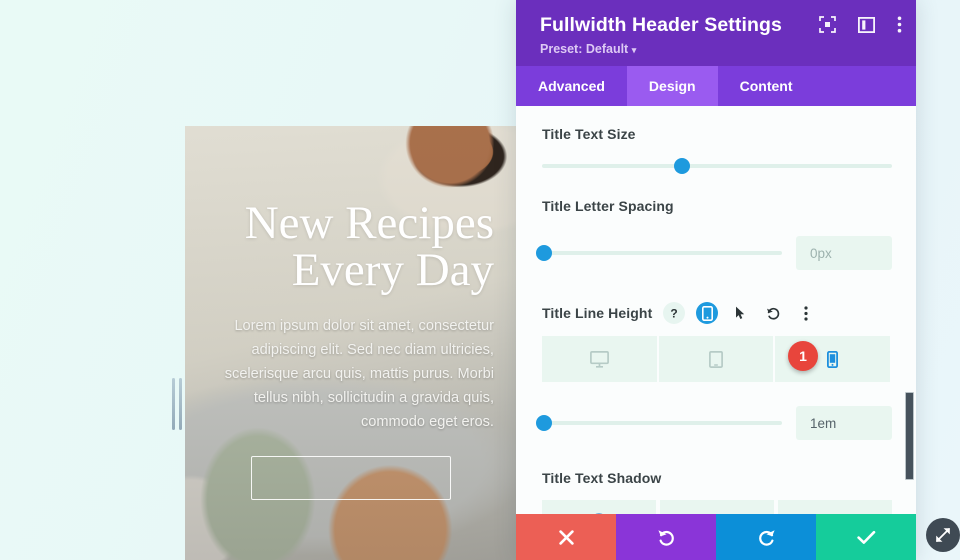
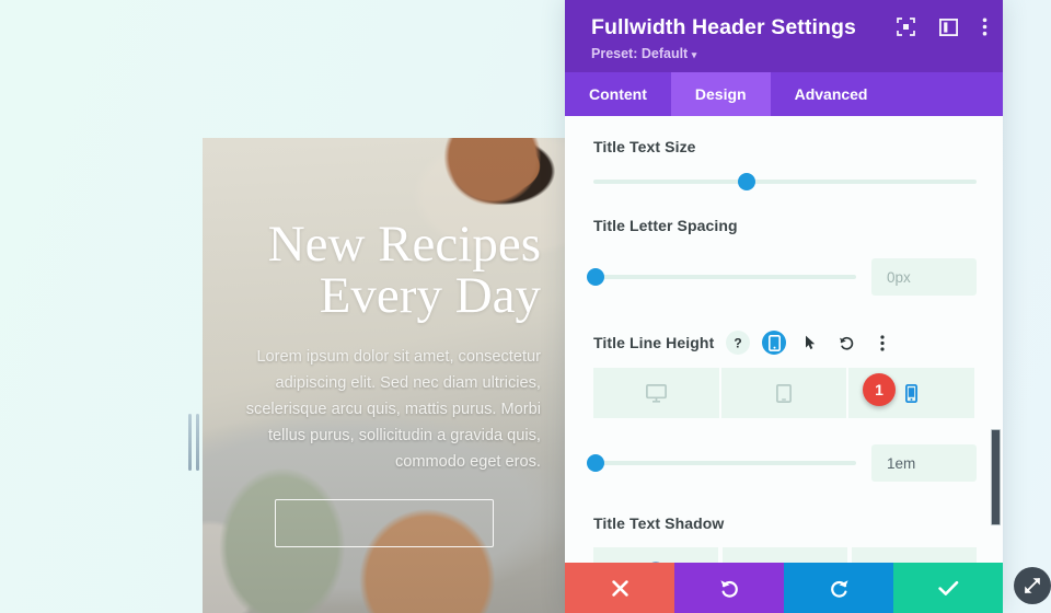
  New Recipes Every Day
- Lorem ipsum dolor sit amet, consectetur adipiscing elit. Sed nec diam ultricies, scelerisque arcu quis, mattis purus. Morbi tellus nibh, sollicitudin a gravida quis, commodo eget eros.
+ Lorem ipsum dolor sit amet, consectetur adipiscing elit. Sed nec diam ultricies, scelerisque arcu quis, mattis purus. Morbi tellus purus, sollicitudin a gravida quis, commodo eget eros.
  Fullwidth Header Settings
  Preset: Default ▾
- Advanced
+ Content
  Design
- Content
+ Advanced
  Title Text Size
  Title Letter Spacing
  0px
  Title Line Height
  ?
  1
  1em
  Title Text Shadow
